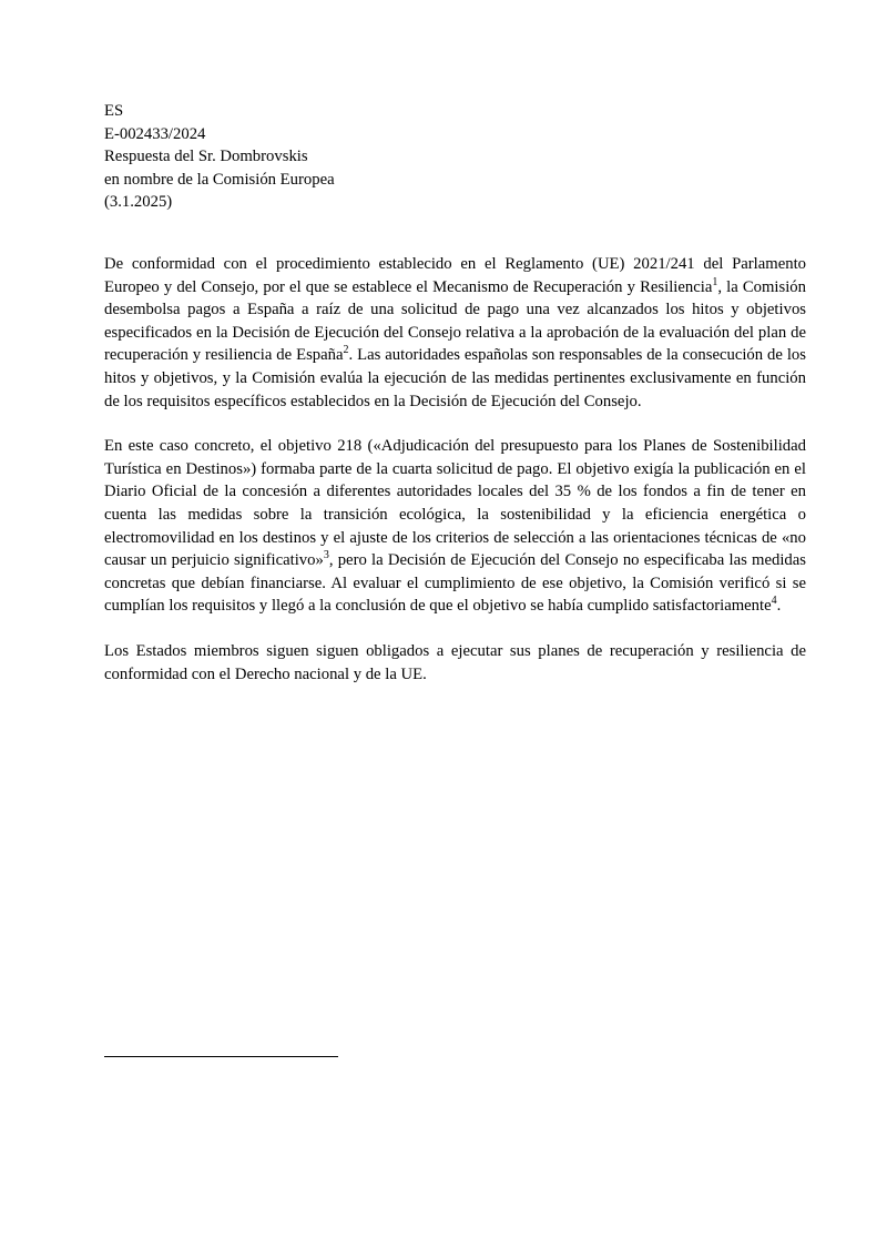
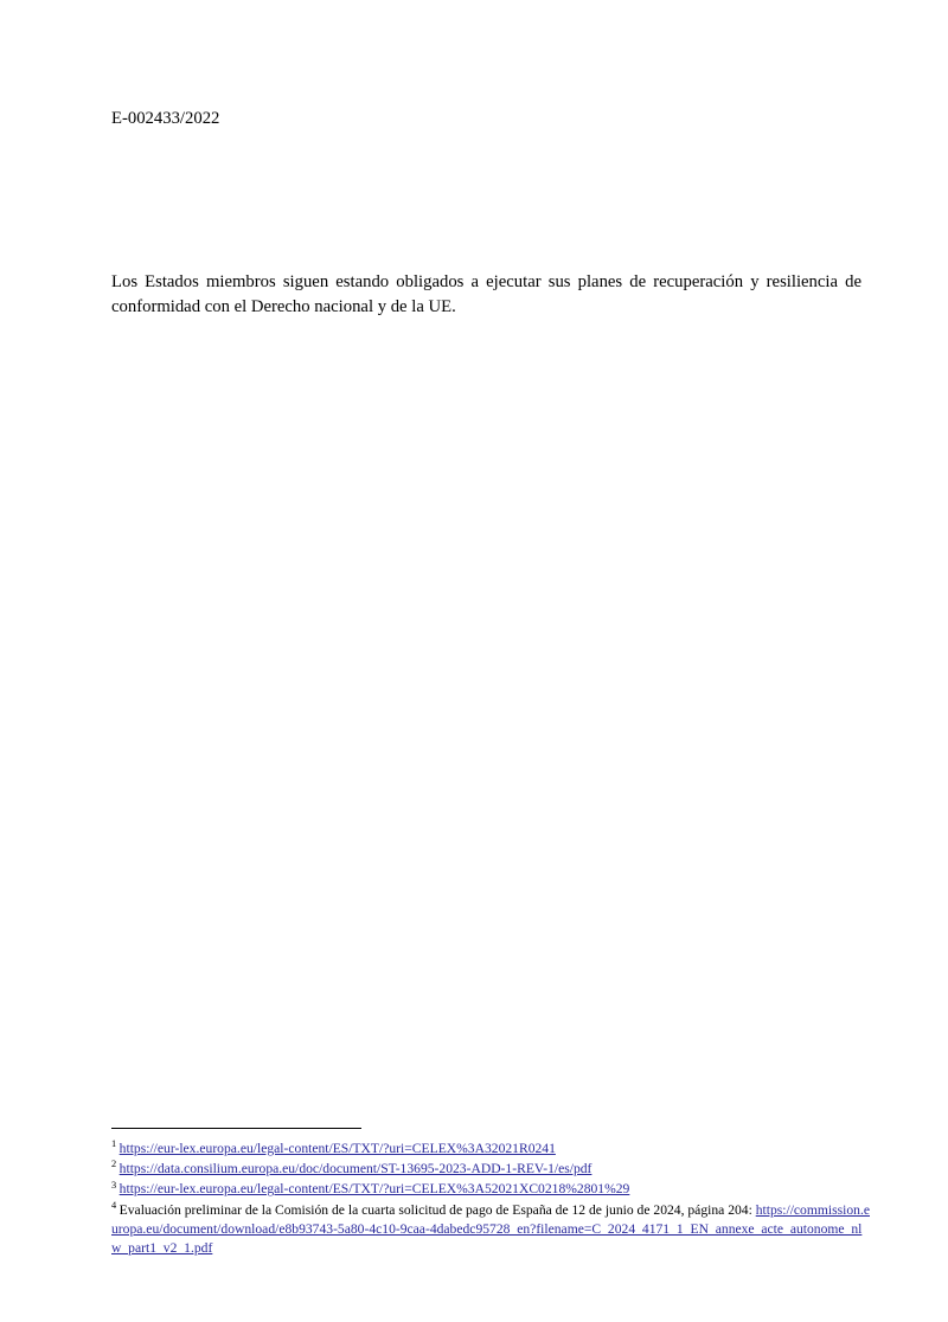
- ES
- E-002433/2024
+ E-002433/2022
- Respuesta del Sr. Dombrovskis
- en nombre de la Comisión Europea
- (3.1.2025)
- De conformidad con el procedimiento establecido en el Reglamento (UE) 2021/241 del Parlamento Europeo y del Consejo, por el que se establece el Mecanismo de Recuperación y Resiliencia1, la Comisión desembolsa pagos a España a raíz de una solicitud de pago una vez alcanzados los hitos y objetivos especificados en la Decisión de Ejecución del Consejo relativa a la aprobación de la evaluación del plan de recuperación y resiliencia de España2. Las autoridades españolas son responsables de la consecución de los hitos y objetivos, y la Comisión evalúa la ejecución de las medidas pertinentes exclusivamente en función de los requisitos específicos establecidos en la Decisión de Ejecución del Consejo.
- En este caso concreto, el objetivo 218 («Adjudicación del presupuesto para los Planes de Sostenibilidad Turística en Destinos») formaba parte de la cuarta solicitud de pago. El objetivo exigía la publicación en el Diario Oficial de la concesión a diferentes autoridades locales del 35 % de los fondos a fin de tener en cuenta las medidas sobre la transición ecológica, la sostenibilidad y la eficiencia energética o electromovilidad en los destinos y el ajuste de los criterios de selección a las orientaciones técnicas de «no causar un perjuicio significativo»3, pero la Decisión de Ejecución del Consejo no especificaba las medidas concretas que debían financiarse. Al evaluar el cumplimiento de ese objetivo, la Comisión verificó si se cumplían los requisitos y llegó a la conclusión de que el objetivo se había cumplido satisfactoriamente4.
- Los Estados miembros siguen siguen obligados a ejecutar sus planes de recuperación y resiliencia de conformidad con el Derecho nacional y de la UE.
+ Los Estados miembros siguen estando obligados a ejecutar sus planes de recuperación y resiliencia de conformidad con el Derecho nacional y de la UE.
+ 1 https://eur-lex.europa.eu/legal-content/ES/TXT/?uri=CELEX%3A32021R0241
+ 2 https://data.consilium.europa.eu/doc/document/ST-13695-2023-ADD-1-REV-1/es/pdf
+ 3 https://eur-lex.europa.eu/legal-content/ES/TXT/?uri=CELEX%3A52021XC0218%2801%29
+ 4 Evaluación preliminar de la Comisión de la cuarta solicitud de pago de España de 12 de junio de 2024, página 204: https://commission.europa.eu/document/download/e8b93743-5a80-4c10-9caa-4dabedc95728_en?filename=C_2024_4171_1_EN_annexe_acte_autonome_nlw_part1_v2_1.pdf
